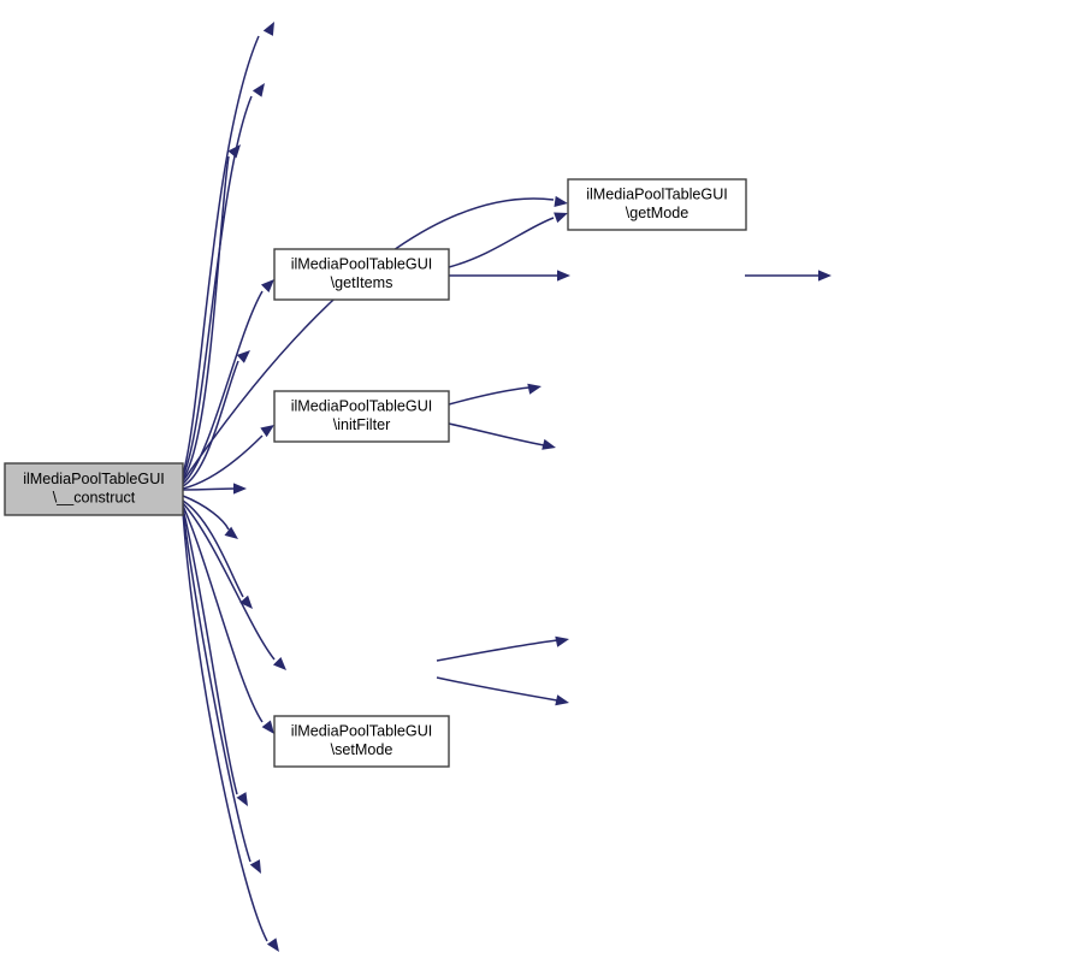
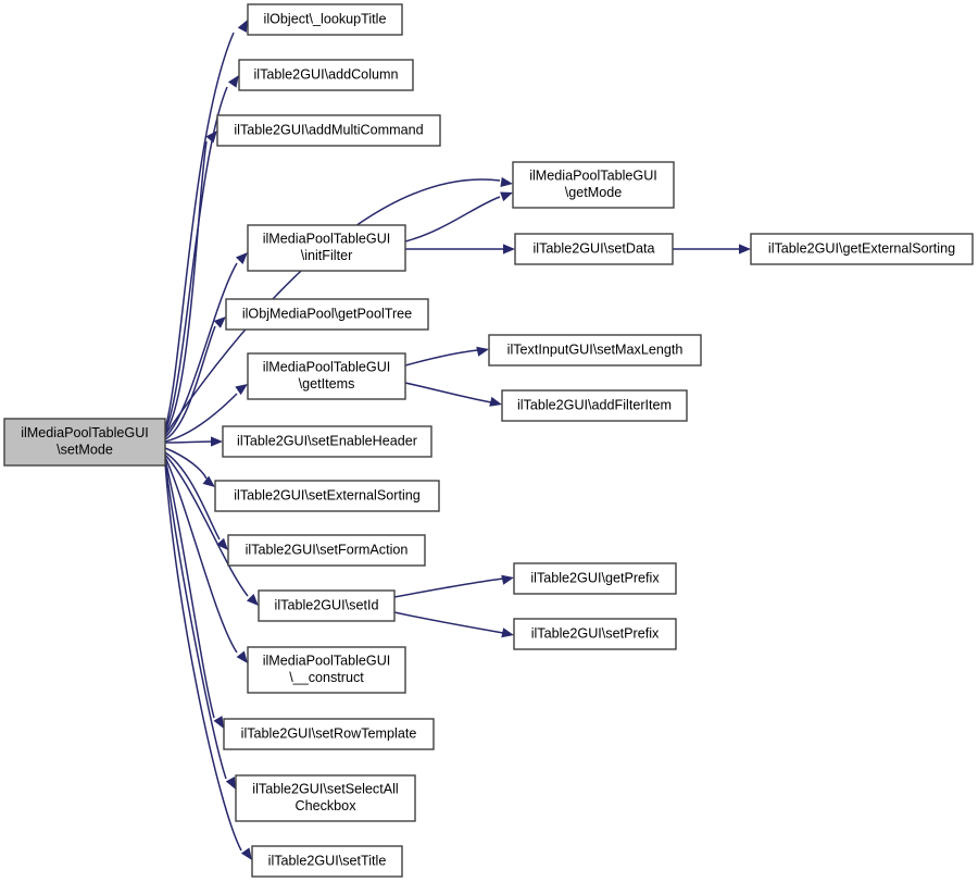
  ilMediaPoolTableGUI
- \__construct
+ \setMode
+ ilObject\_lookupTitle
+ ilTable2GUI\addColumn
+ ilTable2GUI\addMultiCommand
  ilMediaPoolTableGUI
  \getMode
  ilMediaPoolTableGUI
- \getItems
+ \initFilter
+ ilTable2GUI\setData
+ ilTable2GUI\getExternalSorting
+ ilObjMediaPool\getPoolTree
  ilMediaPoolTableGUI
- \initFilter
+ \getItems
+ ilTextInputGUI\setMaxLength
+ ilTable2GUI\addFilterItem
+ ilTable2GUI\setEnableHeader
+ ilTable2GUI\setExternalSorting
+ ilTable2GUI\setFormAction
+ ilTable2GUI\setId
+ ilTable2GUI\getPrefix
+ ilTable2GUI\setPrefix
  ilMediaPoolTableGUI
- \setMode
+ \__construct
+ ilTable2GUI\setRowTemplate
+ ilTable2GUI\setSelectAll
+ Checkbox
+ ilTable2GUI\setTitle
